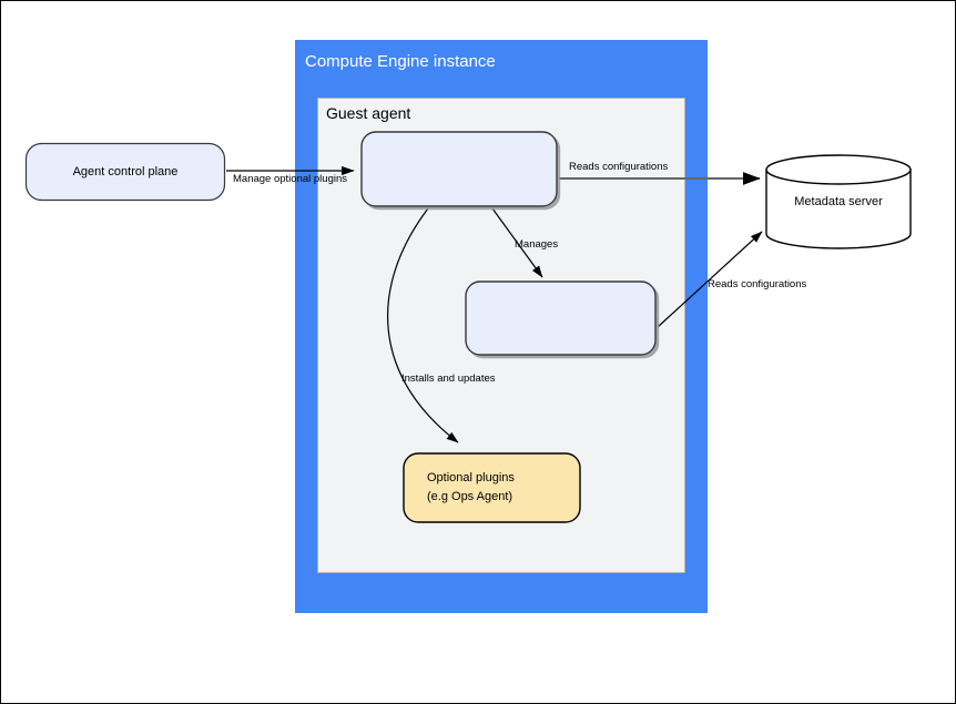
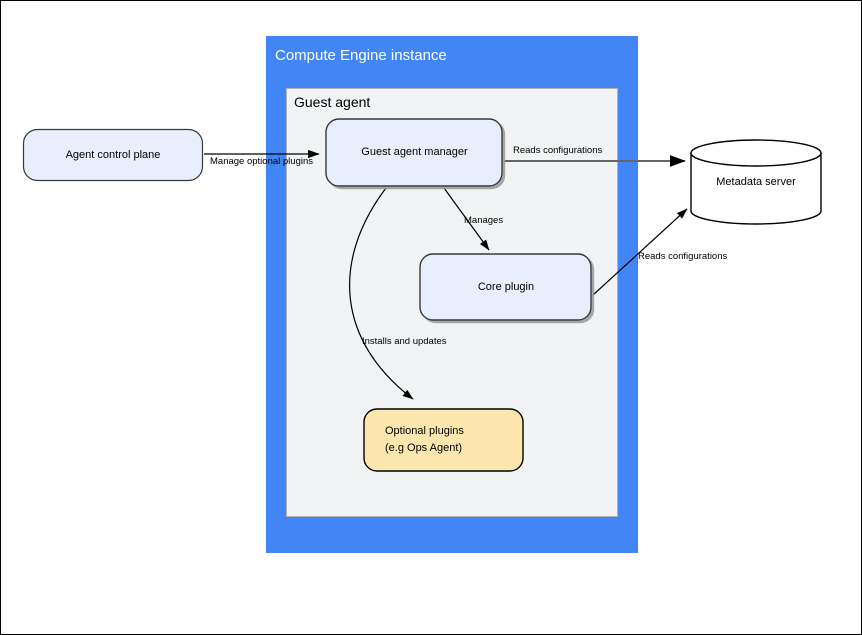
  Compute Engine instance
  Guest agent
  Agent control plane
+ Guest agent manager
+ Core plugin
  Optional plugins
  (e.g Ops Agent)
  Metadata server
  Manage optional plugins
  Reads configurations
  Manages
  Installs and updates
  Reads configurations
